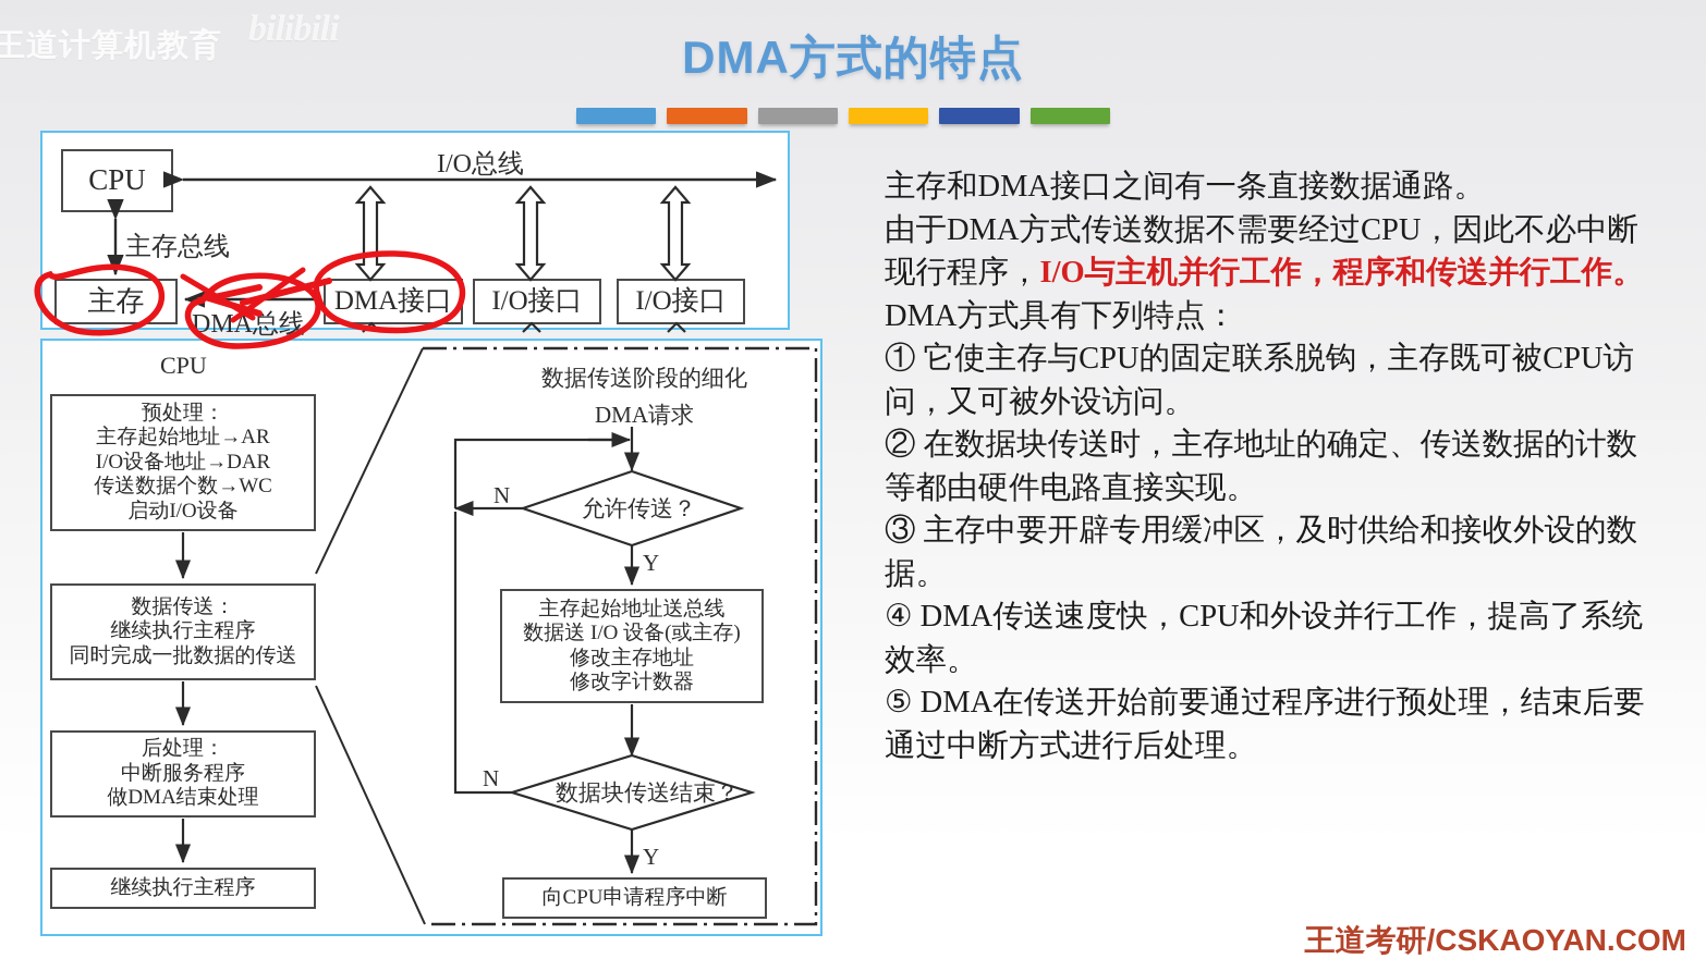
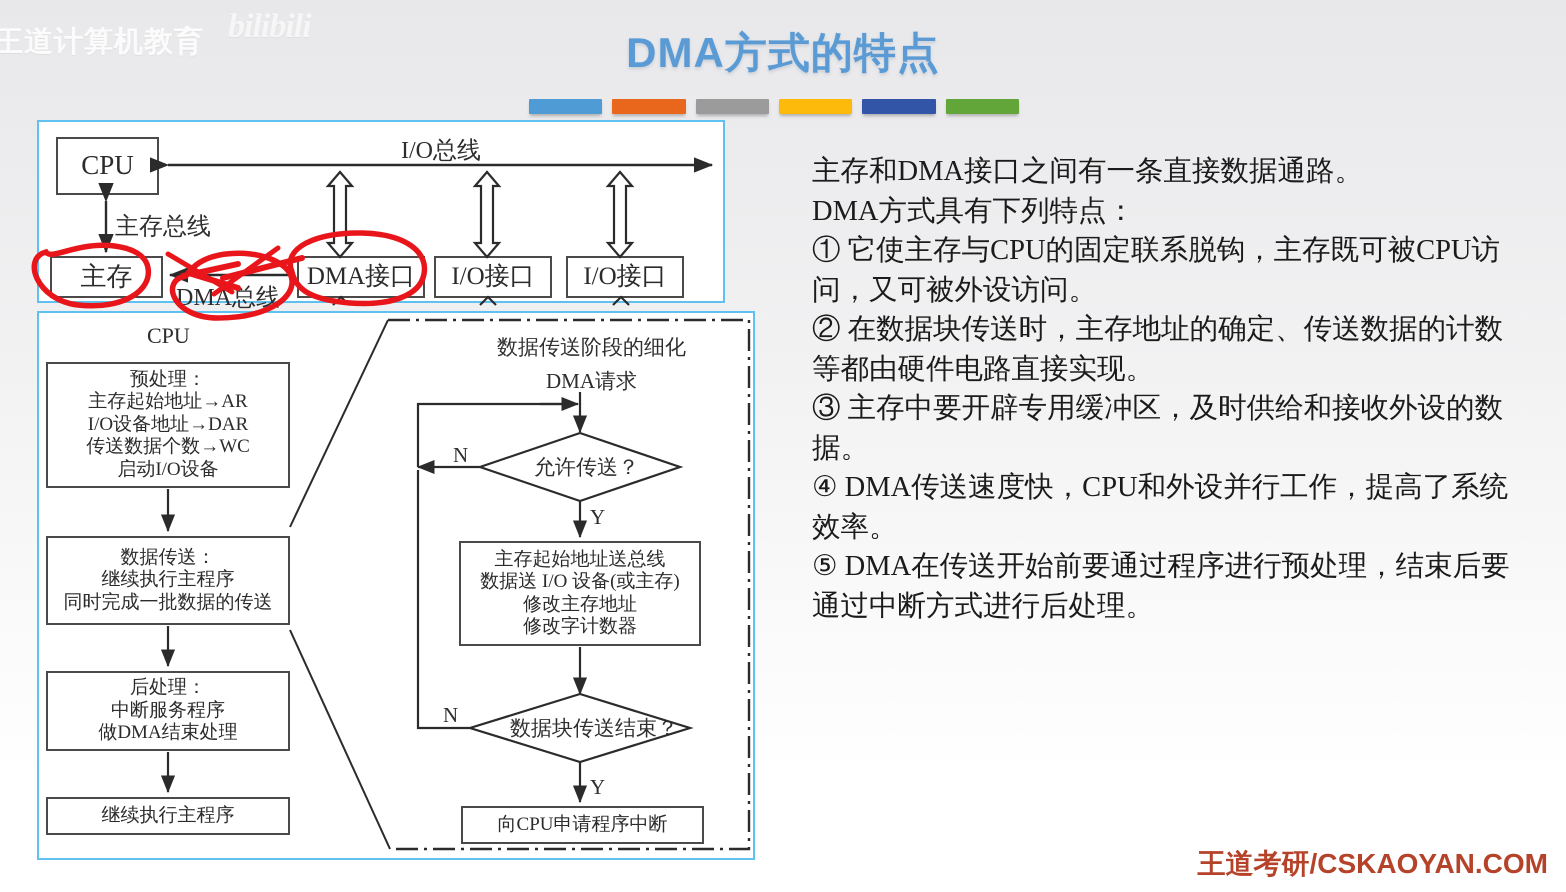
  王道计算机教育
  bilibili
  DMA方式的特点
  CPU
  主存
  DMA接口
  I/O接口
  I/O接口
  I/O总线
  主存总线
  DMA总线
  CPU
  预处理：
  主存起始地址→AR
  I/O设备地址→DAR
  传送数据个数→WC
  启动I/O设备
  数据传送：
  继续执行主程序
  同时完成一批数据的传送
  后处理：
  中断服务程序
  做DMA结束处理
  继续执行主程序
  数据传送阶段的细化
  DMA请求
  主存起始地址送总线
  数据送 I/O 设备(或主存)
  修改主存地址
  修改字计数器
  向CPU申请程序中断
  允许传送？
  N
  Y
  数据块传送结束？
  N
  Y
  主存和DMA接口之间有一条直接数据通路。
- 由于DMA方式传送数据不需要经过CPU，因此不必中断现行程序，I/O与主机并行工作，程序和传送并行工作。
  DMA方式具有下列特点：
  ① 它使主存与CPU的固定联系脱钩，主存既可被CPU访问，又可被外设访问。
  ② 在数据块传送时，主存地址的确定、传送数据的计数等都由硬件电路直接实现。
  ③ 主存中要开辟专用缓冲区，及时供给和接收外设的数据。
  ④ DMA传送速度快，CPU和外设并行工作，提高了系统效率。
  ⑤ DMA在传送开始前要通过程序进行预处理，结束后要通过中断方式进行后处理。
  王道考研/CSKAOYAN.COM
